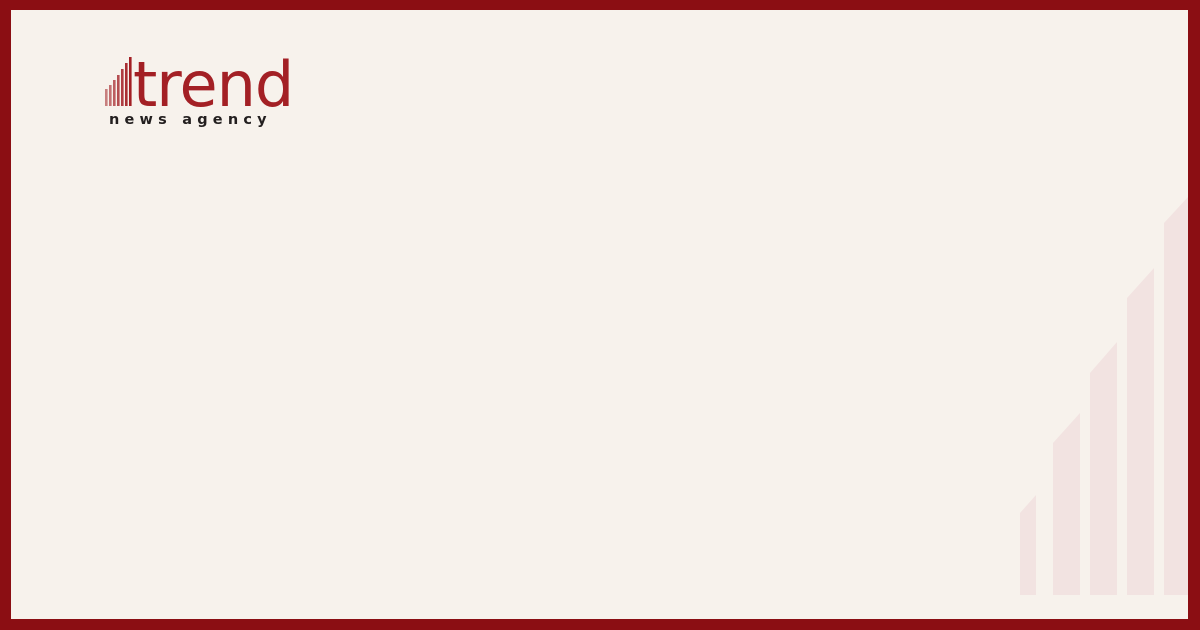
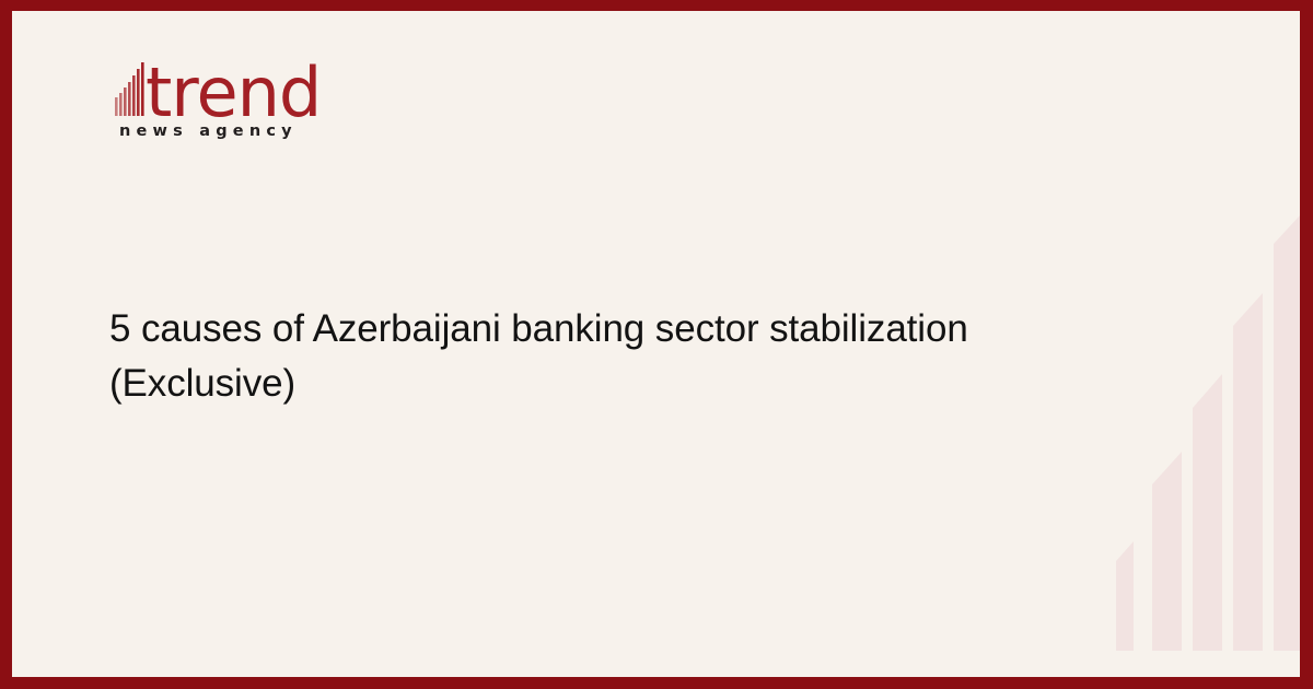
  trend
  news agency
+ 5 causes of Azerbaijani banking sector stabilization (Exclusive)
